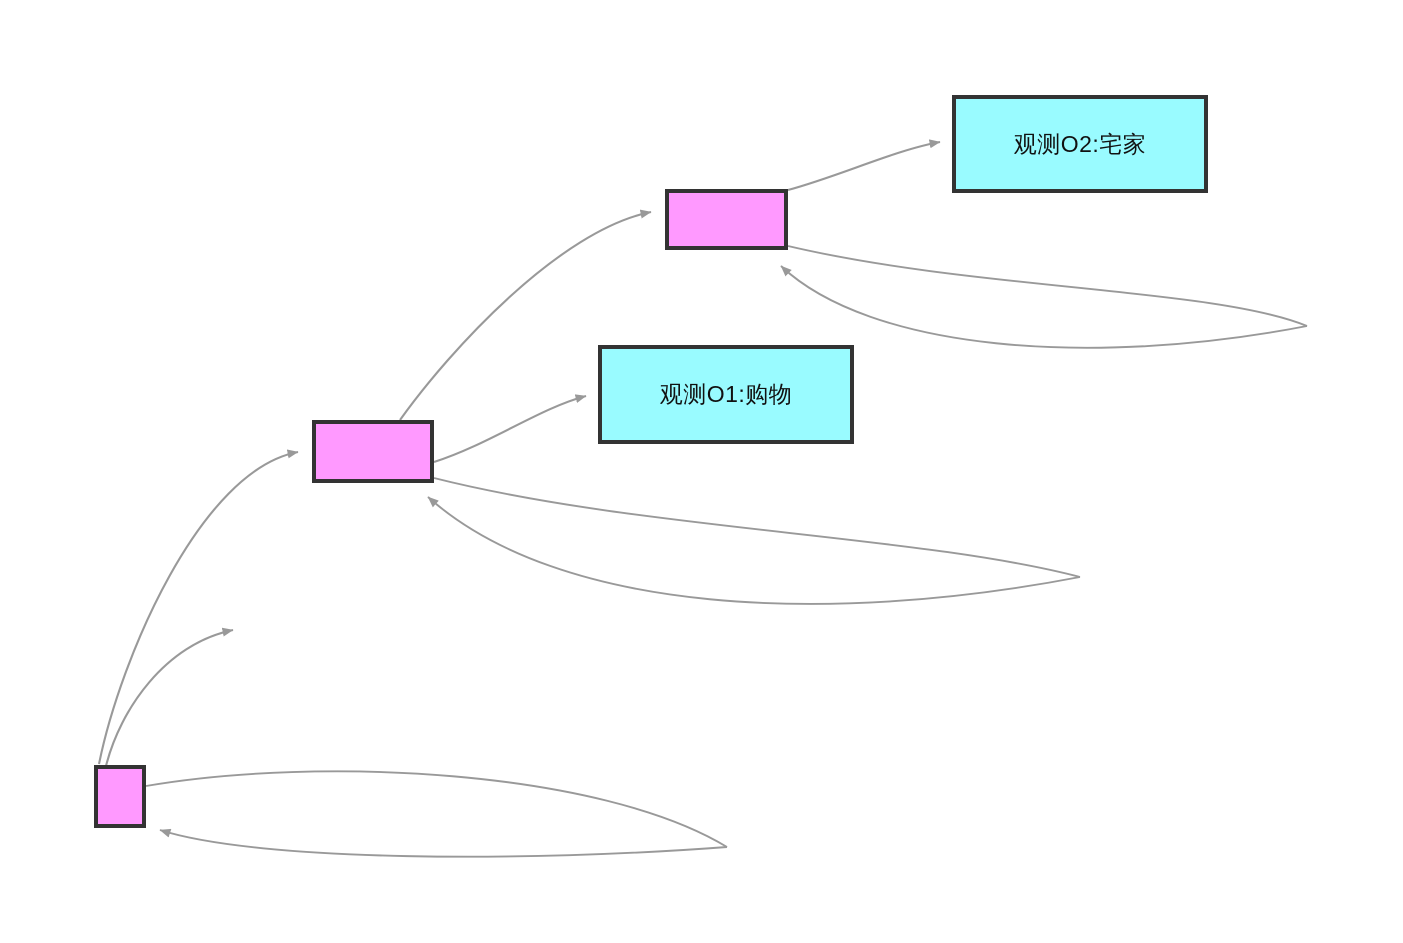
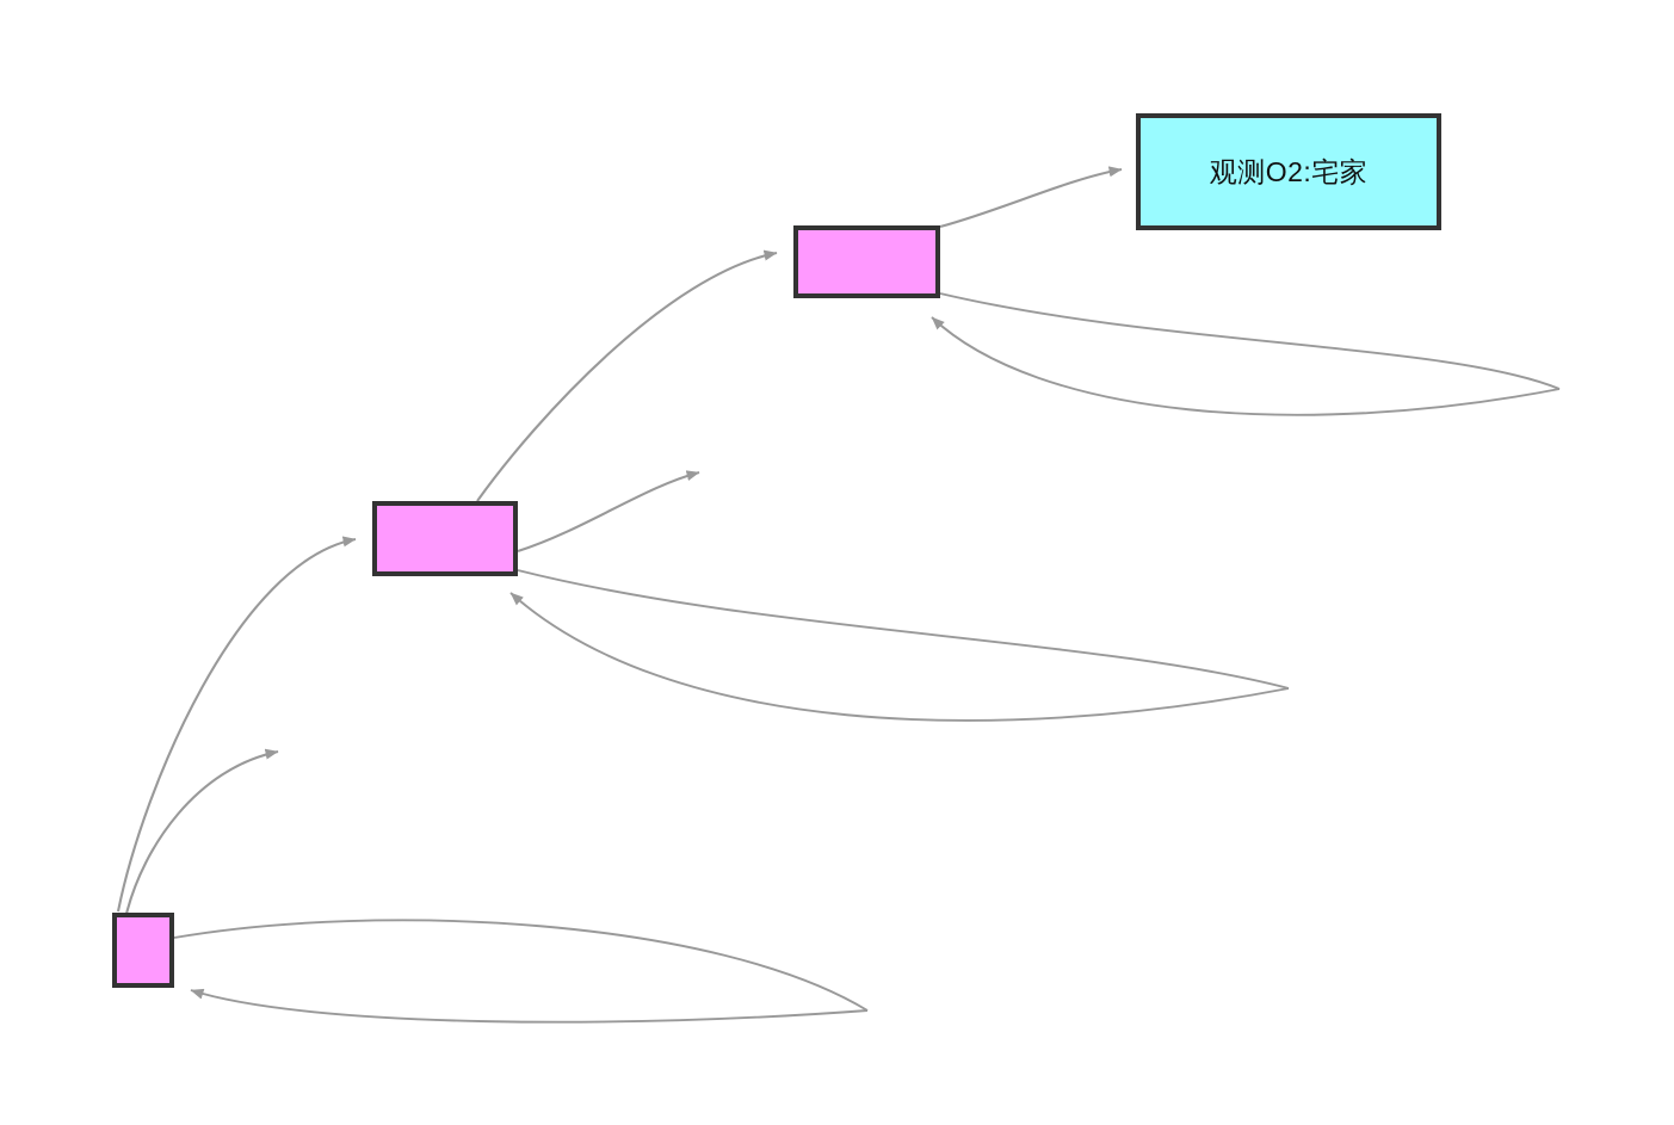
- 观测O1:购物
  观测O2:宅家
